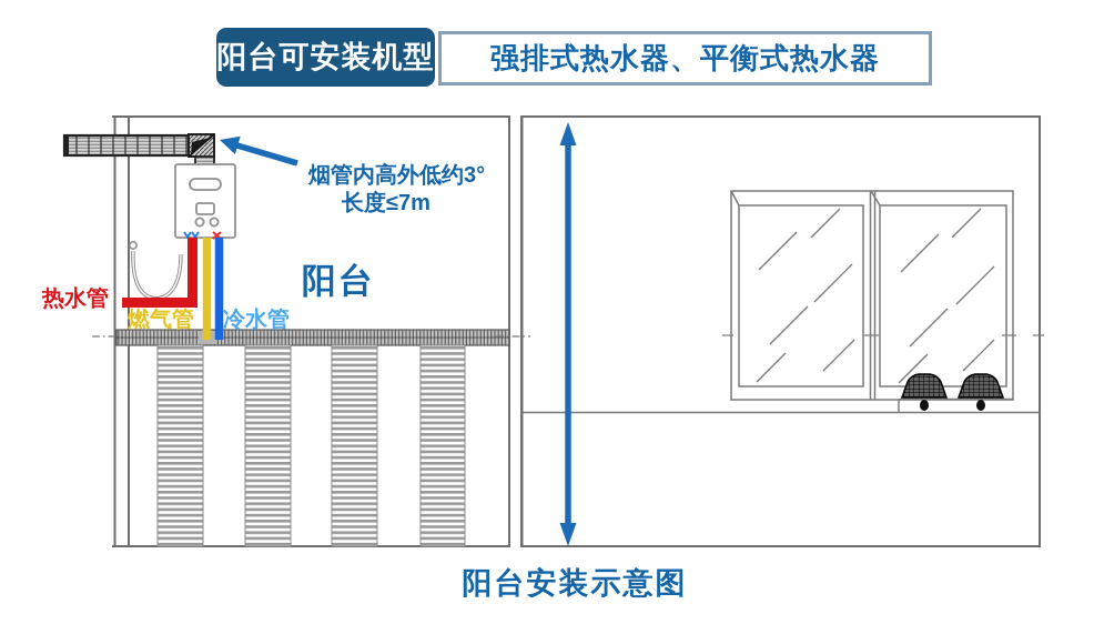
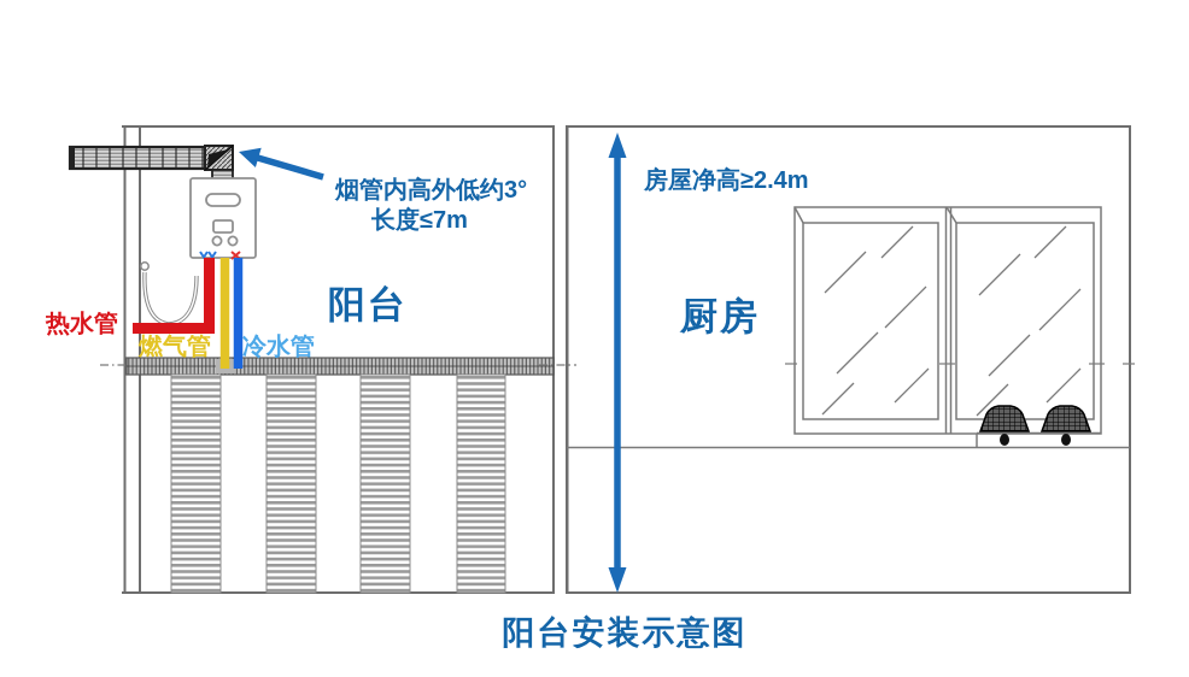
- 阳台可安装机型
- 强排式热水器、平衡式热水器
  烟管内高外低约3°
  长度≤7m
+ 房屋净高≥2.4m
  阳台
+ 厨房
  热水管
  燃气管
  冷水管
  阳台安装示意图
